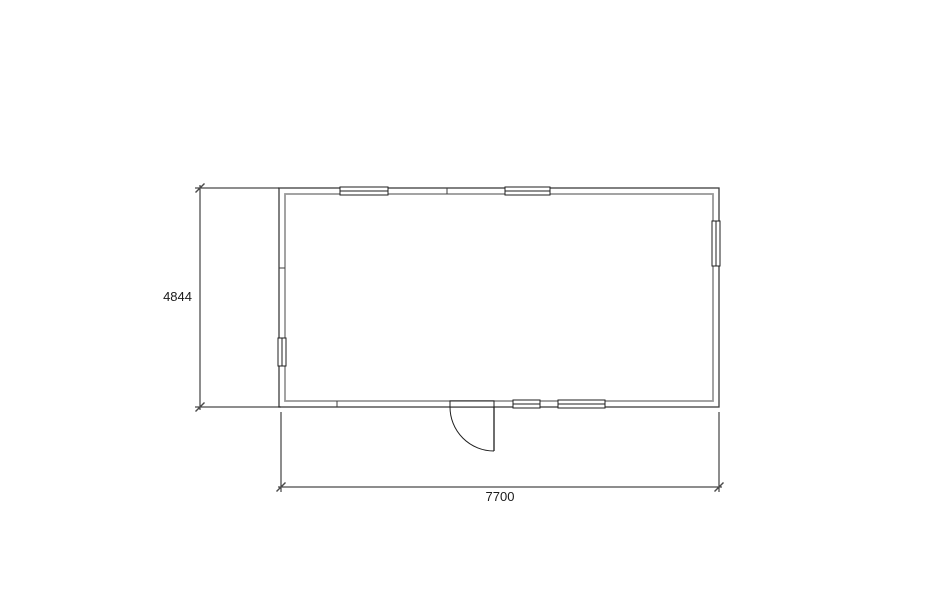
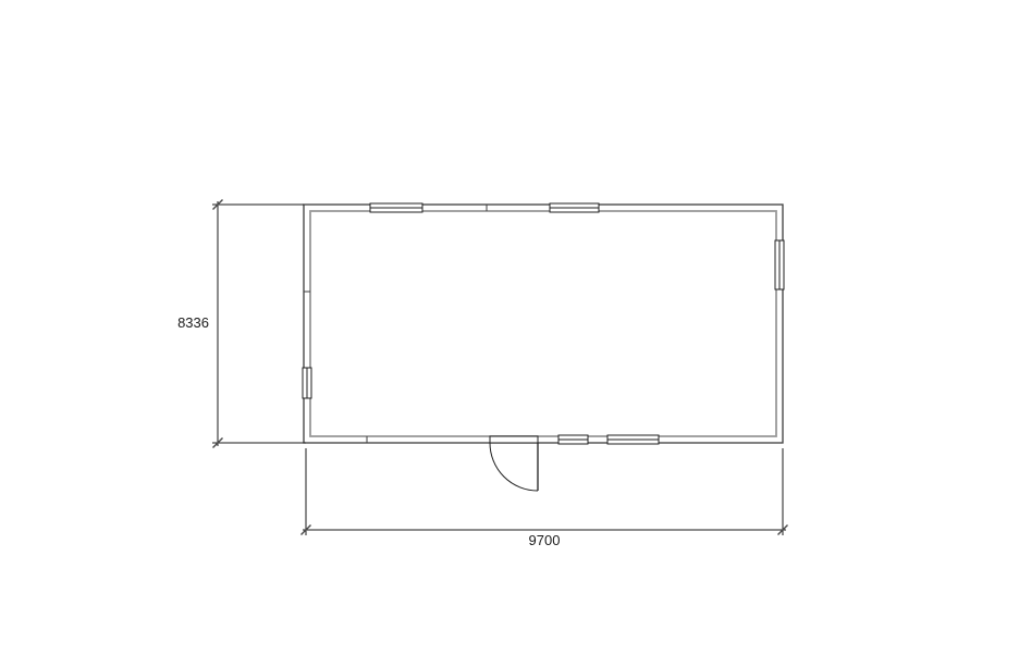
- 4844
+ 8336
- 7700
+ 9700
